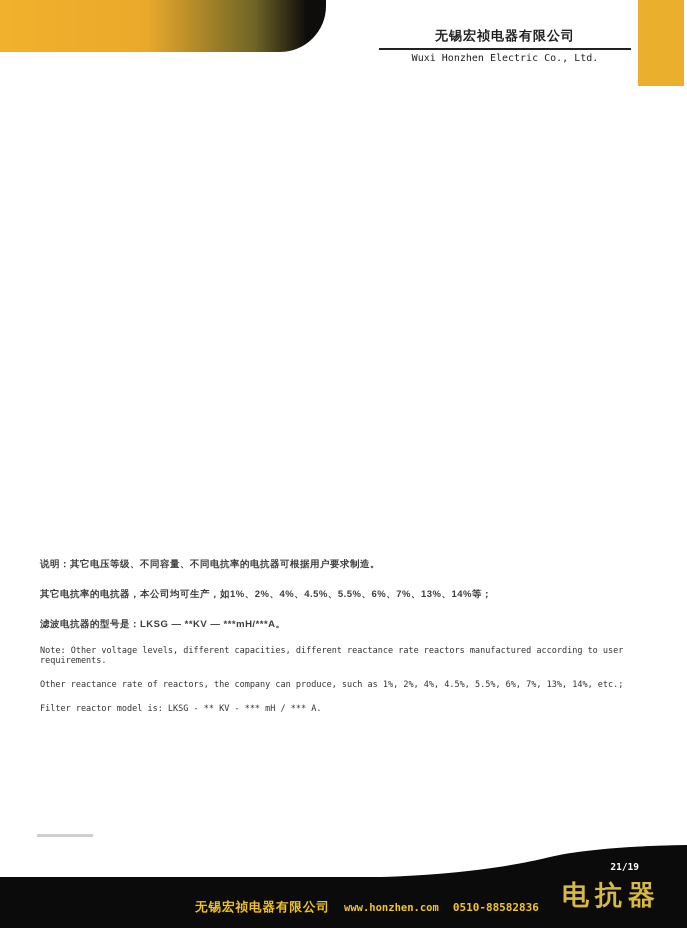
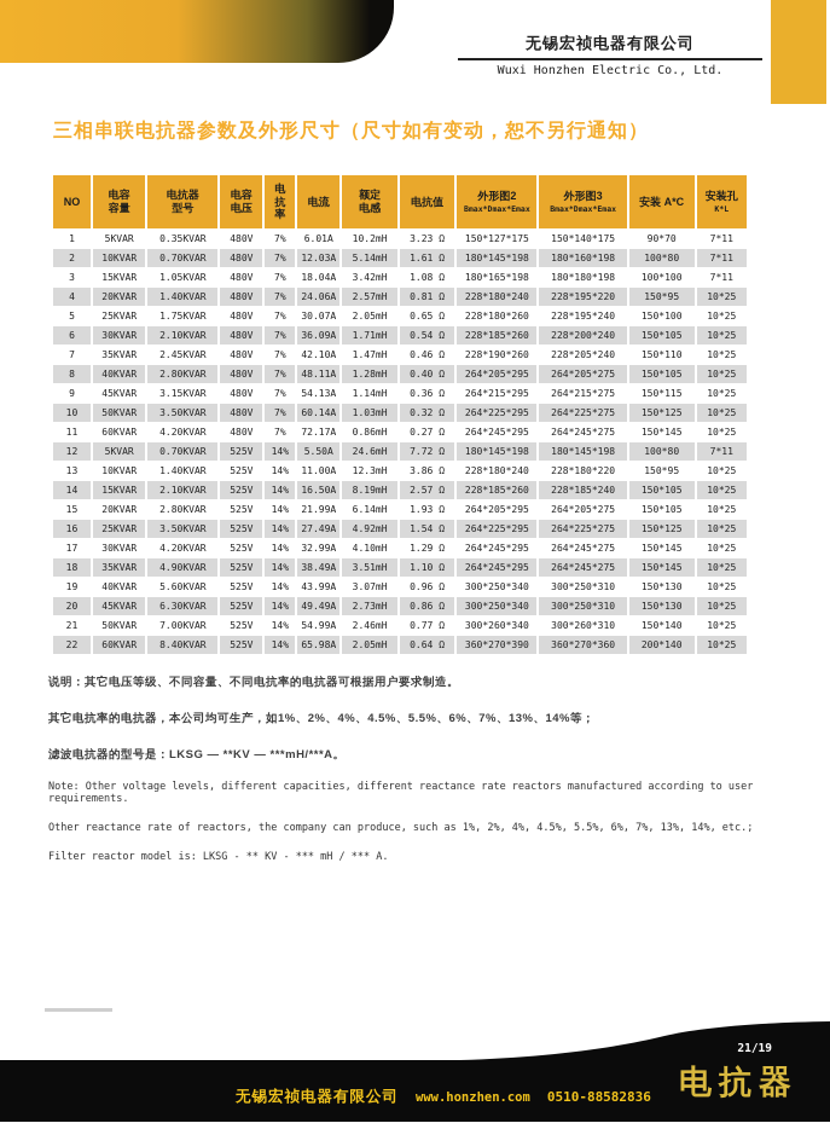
  无锡宏祯电器有限公司
  Wuxi Honzhen Electric Co., Ltd.
+ 三相串联电抗器参数及外形尺寸（尺寸如有变动，恕不另行通知）
+ NO	电容 容量	电抗器 型号	电容 电压	电 抗 率	电流	额定 电感	电抗值	外形图2Bmax*Dmax*Emax	外形图3Bmax*Dmax*Emax	安装 A*C	安装孔K*L
+ 1	5KVAR	0.35KVAR	480V	7%	6.01A	10.2mH	3.23 Ω	150*127*175	150*140*175	90*70	7*11
+ 2	10KVAR	0.70KVAR	480V	7%	12.03A	5.14mH	1.61 Ω	180*145*198	180*160*198	100*80	7*11
+ 3	15KVAR	1.05KVAR	480V	7%	18.04A	3.42mH	1.08 Ω	180*165*198	180*180*198	100*100	7*11
+ 4	20KVAR	1.40KVAR	480V	7%	24.06A	2.57mH	0.81 Ω	228*180*240	228*195*220	150*95	10*25
+ 5	25KVAR	1.75KVAR	480V	7%	30.07A	2.05mH	0.65 Ω	228*180*260	228*195*240	150*100	10*25
+ 6	30KVAR	2.10KVAR	480V	7%	36.09A	1.71mH	0.54 Ω	228*185*260	228*200*240	150*105	10*25
+ 7	35KVAR	2.45KVAR	480V	7%	42.10A	1.47mH	0.46 Ω	228*190*260	228*205*240	150*110	10*25
+ 8	40KVAR	2.80KVAR	480V	7%	48.11A	1.28mH	0.40 Ω	264*205*295	264*205*275	150*105	10*25
+ 9	45KVAR	3.15KVAR	480V	7%	54.13A	1.14mH	0.36 Ω	264*215*295	264*215*275	150*115	10*25
+ 10	50KVAR	3.50KVAR	480V	7%	60.14A	1.03mH	0.32 Ω	264*225*295	264*225*275	150*125	10*25
+ 11	60KVAR	4.20KVAR	480V	7%	72.17A	0.86mH	0.27 Ω	264*245*295	264*245*275	150*145	10*25
+ 12	5KVAR	0.70KVAR	525V	14%	5.50A	24.6mH	7.72 Ω	180*145*198	180*145*198	100*80	7*11
+ 13	10KVAR	1.40KVAR	525V	14%	11.00A	12.3mH	3.86 Ω	228*180*240	228*180*220	150*95	10*25
+ 14	15KVAR	2.10KVAR	525V	14%	16.50A	8.19mH	2.57 Ω	228*185*260	228*185*240	150*105	10*25
+ 15	20KVAR	2.80KVAR	525V	14%	21.99A	6.14mH	1.93 Ω	264*205*295	264*205*275	150*105	10*25
+ 16	25KVAR	3.50KVAR	525V	14%	27.49A	4.92mH	1.54 Ω	264*225*295	264*225*275	150*125	10*25
+ 17	30KVAR	4.20KVAR	525V	14%	32.99A	4.10mH	1.29 Ω	264*245*295	264*245*275	150*145	10*25
+ 18	35KVAR	4.90KVAR	525V	14%	38.49A	3.51mH	1.10 Ω	264*245*295	264*245*275	150*145	10*25
+ 19	40KVAR	5.60KVAR	525V	14%	43.99A	3.07mH	0.96 Ω	300*250*340	300*250*310	150*130	10*25
+ 20	45KVAR	6.30KVAR	525V	14%	49.49A	2.73mH	0.86 Ω	300*250*340	300*250*310	150*130	10*25
+ 21	50KVAR	7.00KVAR	525V	14%	54.99A	2.46mH	0.77 Ω	300*260*340	300*260*310	150*140	10*25
+ 22	60KVAR	8.40KVAR	525V	14%	65.98A	2.05mH	0.64 Ω	360*270*390	360*270*360	200*140	10*25
  说明：其它电压等级、不同容量、不同电抗率的电抗器可根据用户要求制造。
  其它电抗率的电抗器，本公司均可生产，如1%、2%、4%、4.5%、5.5%、6%、7%、13%、14%等；
  滤波电抗器的型号是：LKSG — **KV — ***mH/***A。
  Note: Other voltage levels, different capacities, different reactance rate reactors manufactured according to user requirements.
  Other reactance rate of reactors, the company can produce, such as 1%, 2%, 4%, 4.5%, 5.5%, 6%, 7%, 13%, 14%, etc.;
  Filter reactor model is: LKSG - ** KV - *** mH / *** A.
  21/19
  电抗器
  无锡宏祯电器有限公司
  www.honzhen.com
  0510-88582836
